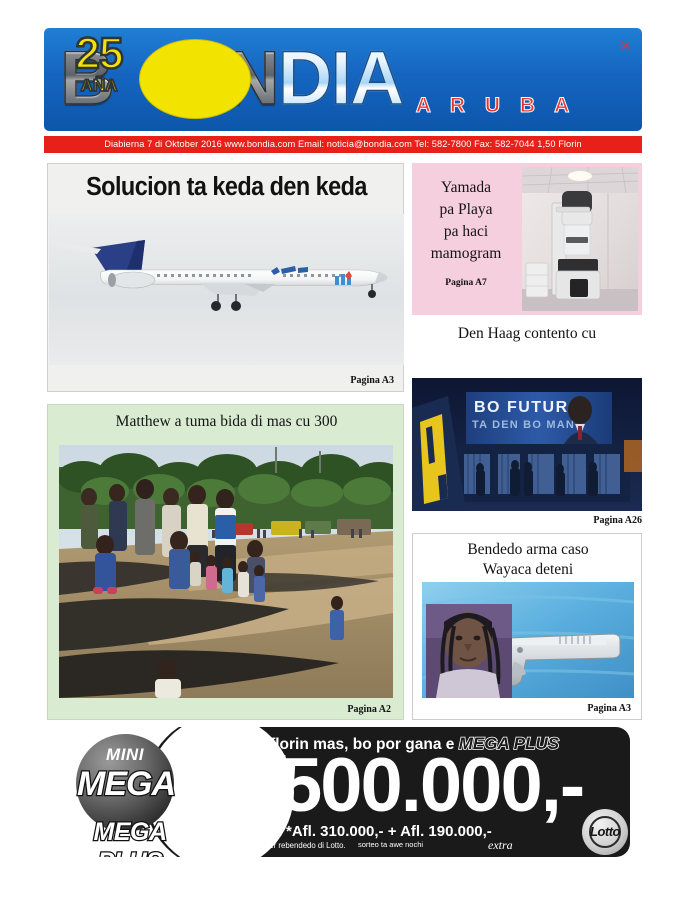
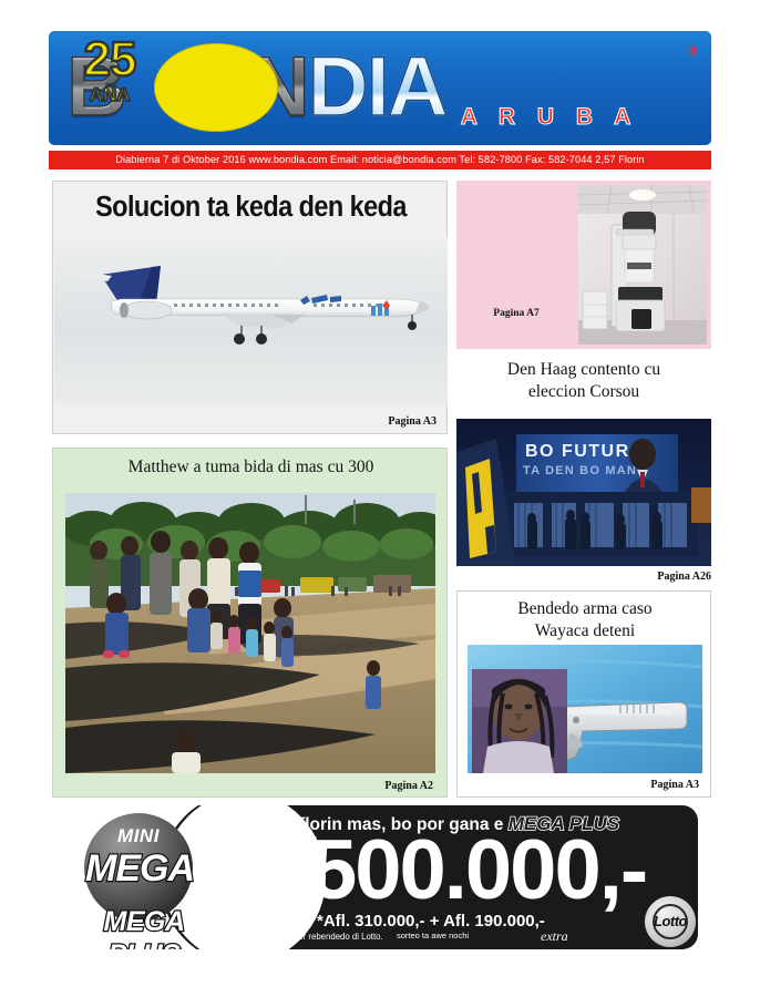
  B NDIA
  25
  AÑA
  A R U B A
  ®
- Diabierna 7 di Oktober 2016 www.bondia.com Email: noticia@bondia.com Tel: 582-7800 Fax: 582-7044 1,50 Florin
+ Diabierna 7 di Oktober 2016 www.bondia.com Email: noticia@bondia.com Tel: 582-7800 Fax: 582-7044 2,57 Florin
  Solucion ta keda den keda
  Pagina A3
  Matthew a tuma bida di mas cu 300
  Pagina A2
- Yamada
- pa Playa
- pa haci
- mamogram
  Pagina A7
  Den Haag contento cu
+ eleccion Corsou
  BO FUTUR
  TA DEN BO MAN
  Pagina A26
  Bendedo arma caso
  Wayaca deteni
  Pagina A3
  MINI
  MEGA
  Awo cu 2 florin mas, bo por gana e MEGA PLUS
  *Afl.
  500.000,-
  *Afl. 310.000,- + Afl. 190.000,-
  sorteo ta awe nochi
  extra
  Obtenibel na cualkier rebendedo di Lotto.
  Lotto
